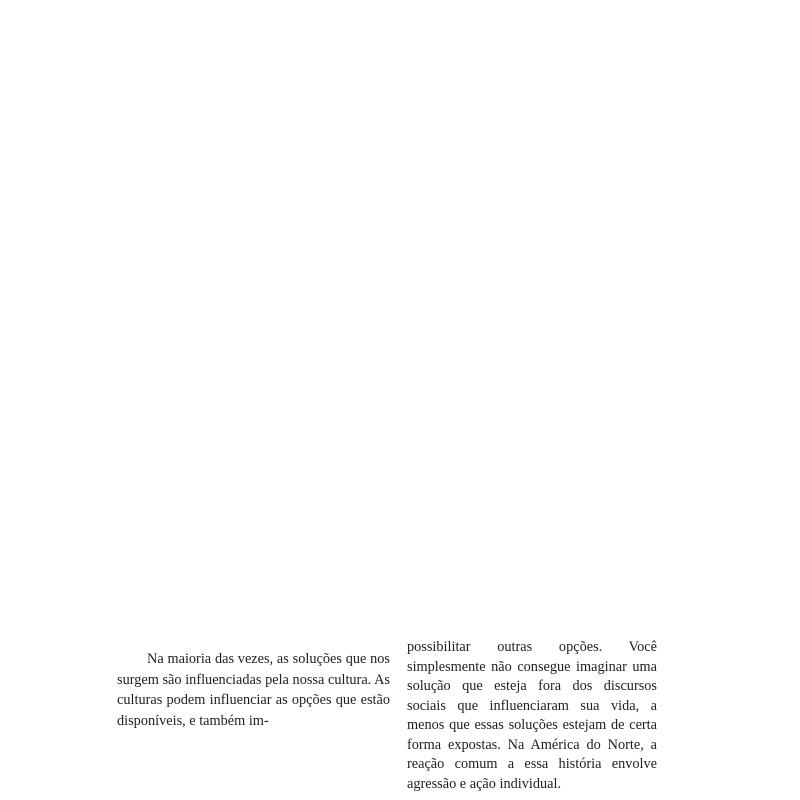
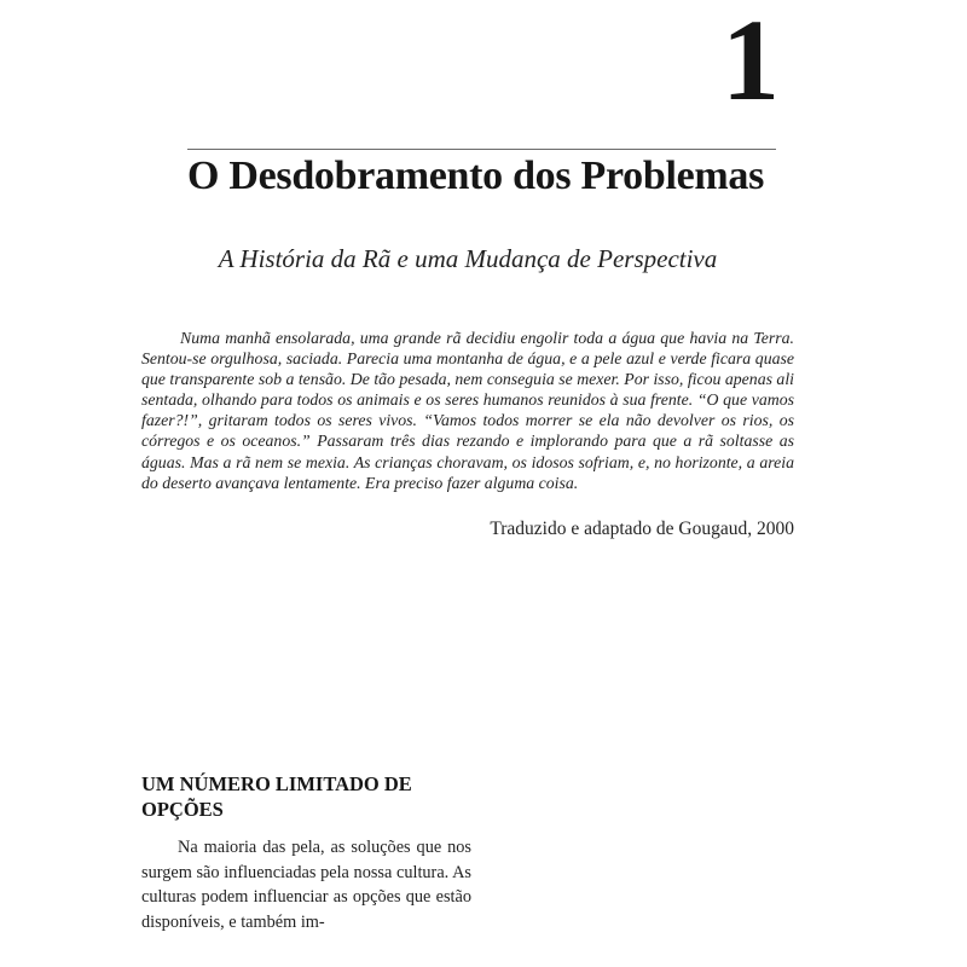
+ 1
+ O Desdobramento dos Problemas
+ A História da Rã e uma Mudança de Perspectiva
+ Numa manhã ensolarada, uma grande rã decidiu engolir toda a água que havia na Terra. Sentou-se orgulhosa, saciada. Parecia uma montanha de água, e a pele azul e verde ficara quase que transparente sob a tensão. De tão pesada, nem conseguia se mexer. Por isso, ficou apenas ali sentada, olhando para todos os animais e os seres humanos reunidos à sua frente. “O que vamos fazer?!”, gritaram todos os seres vivos. “Vamos todos morrer se ela não devolver os rios, os córregos e os oceanos.” Passaram três dias rezando e implorando para que a rã soltasse as águas. Mas a rã nem se mexia. As crianças choravam, os idosos sofriam, e, no horizonte, a areia do deserto avançava lentamente. Era preciso fazer alguma coisa.
+ Traduzido e adaptado de Gougaud, 2000
+ UM NÚMERO LIMITADO DE OPÇÕES
- Na maioria das vezes, as soluções que nos surgem são influenciadas pela nossa cultura. As culturas podem influenciar as opções que estão disponíveis, e também im-
+ Na maioria das pela, as soluções que nos surgem são influenciadas pela nossa cultura. As culturas podem influenciar as opções que estão disponíveis, e também im-
- possibilitar outras opções. Você simplesmente não consegue imaginar uma solução que esteja fora dos discursos sociais que influenciaram sua vida, a menos que essas soluções estejam de certa forma expostas. Na América do Norte, a reação comum a essa história envolve agressão e ação individual.
